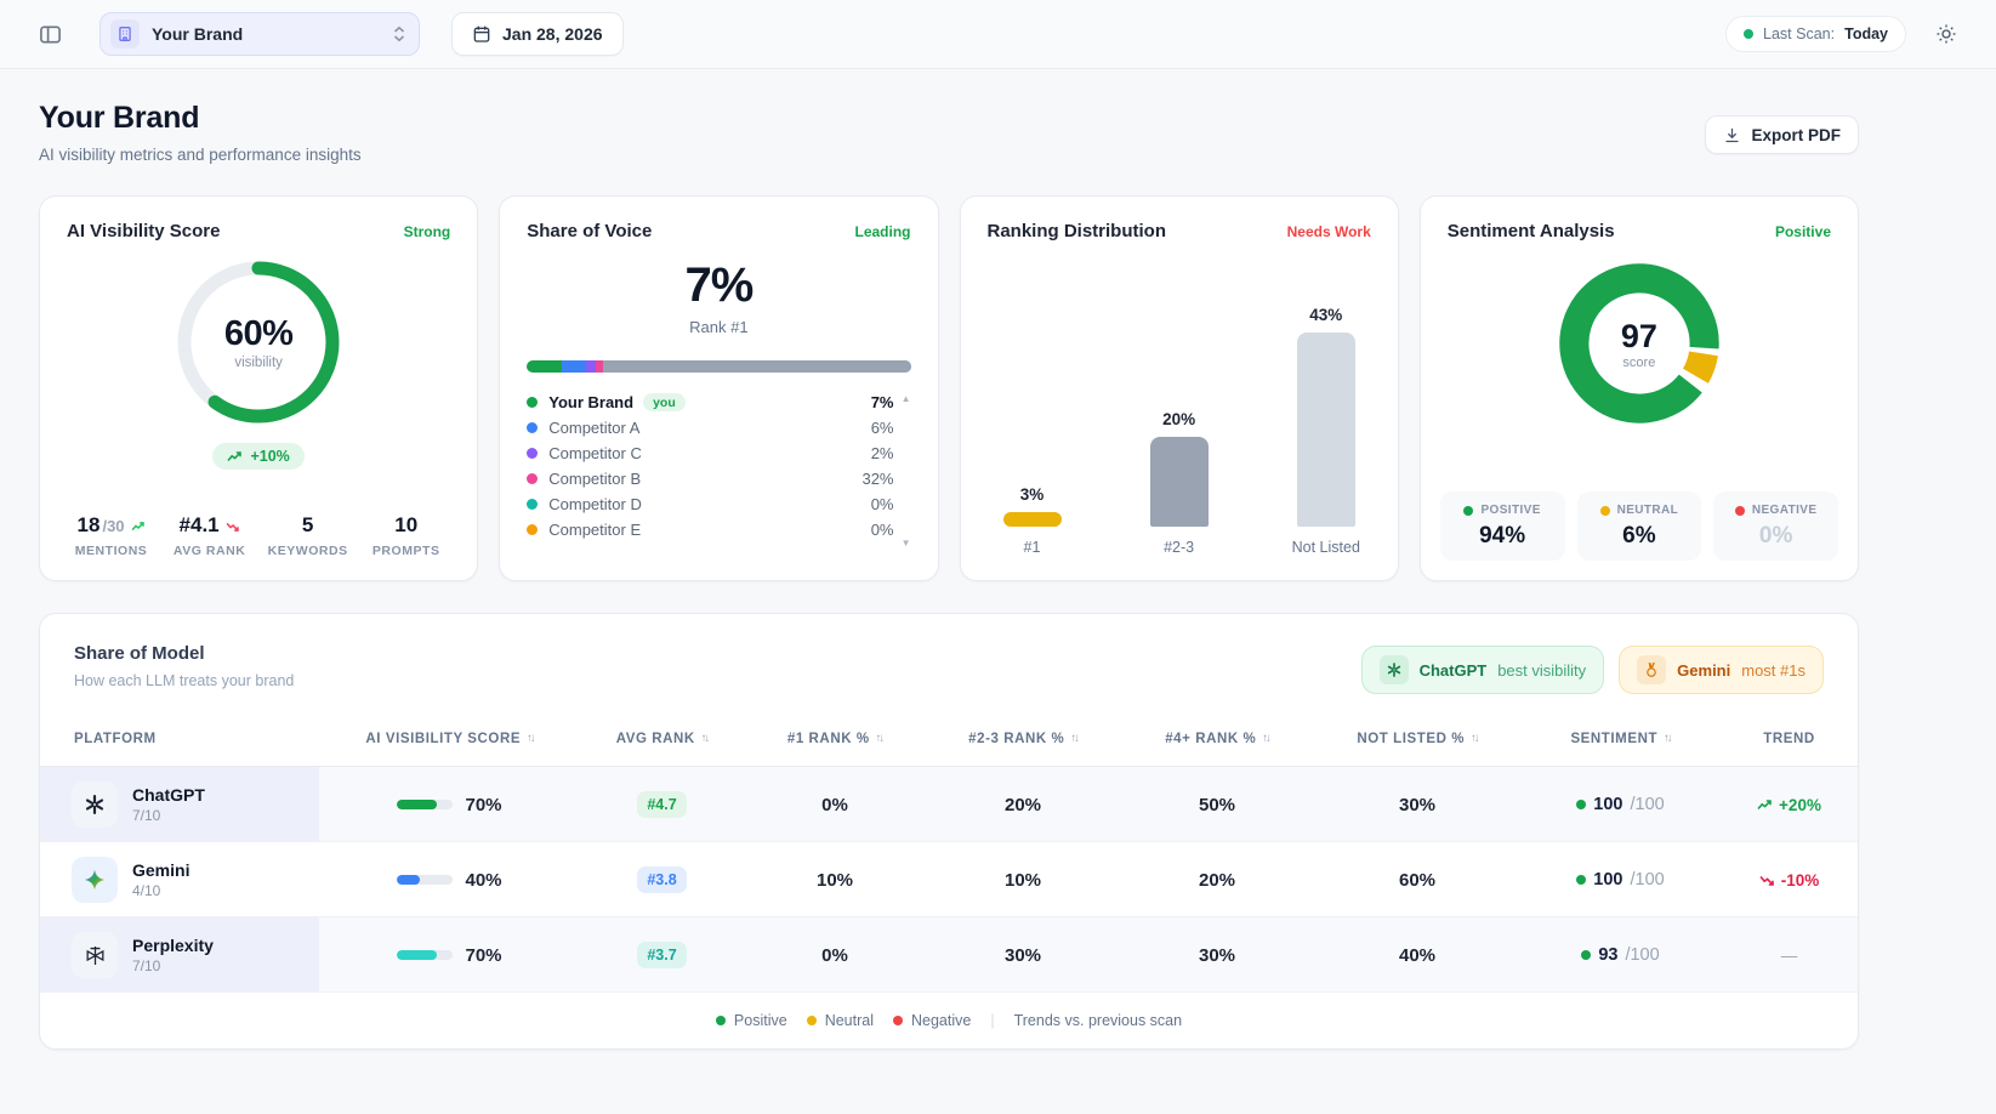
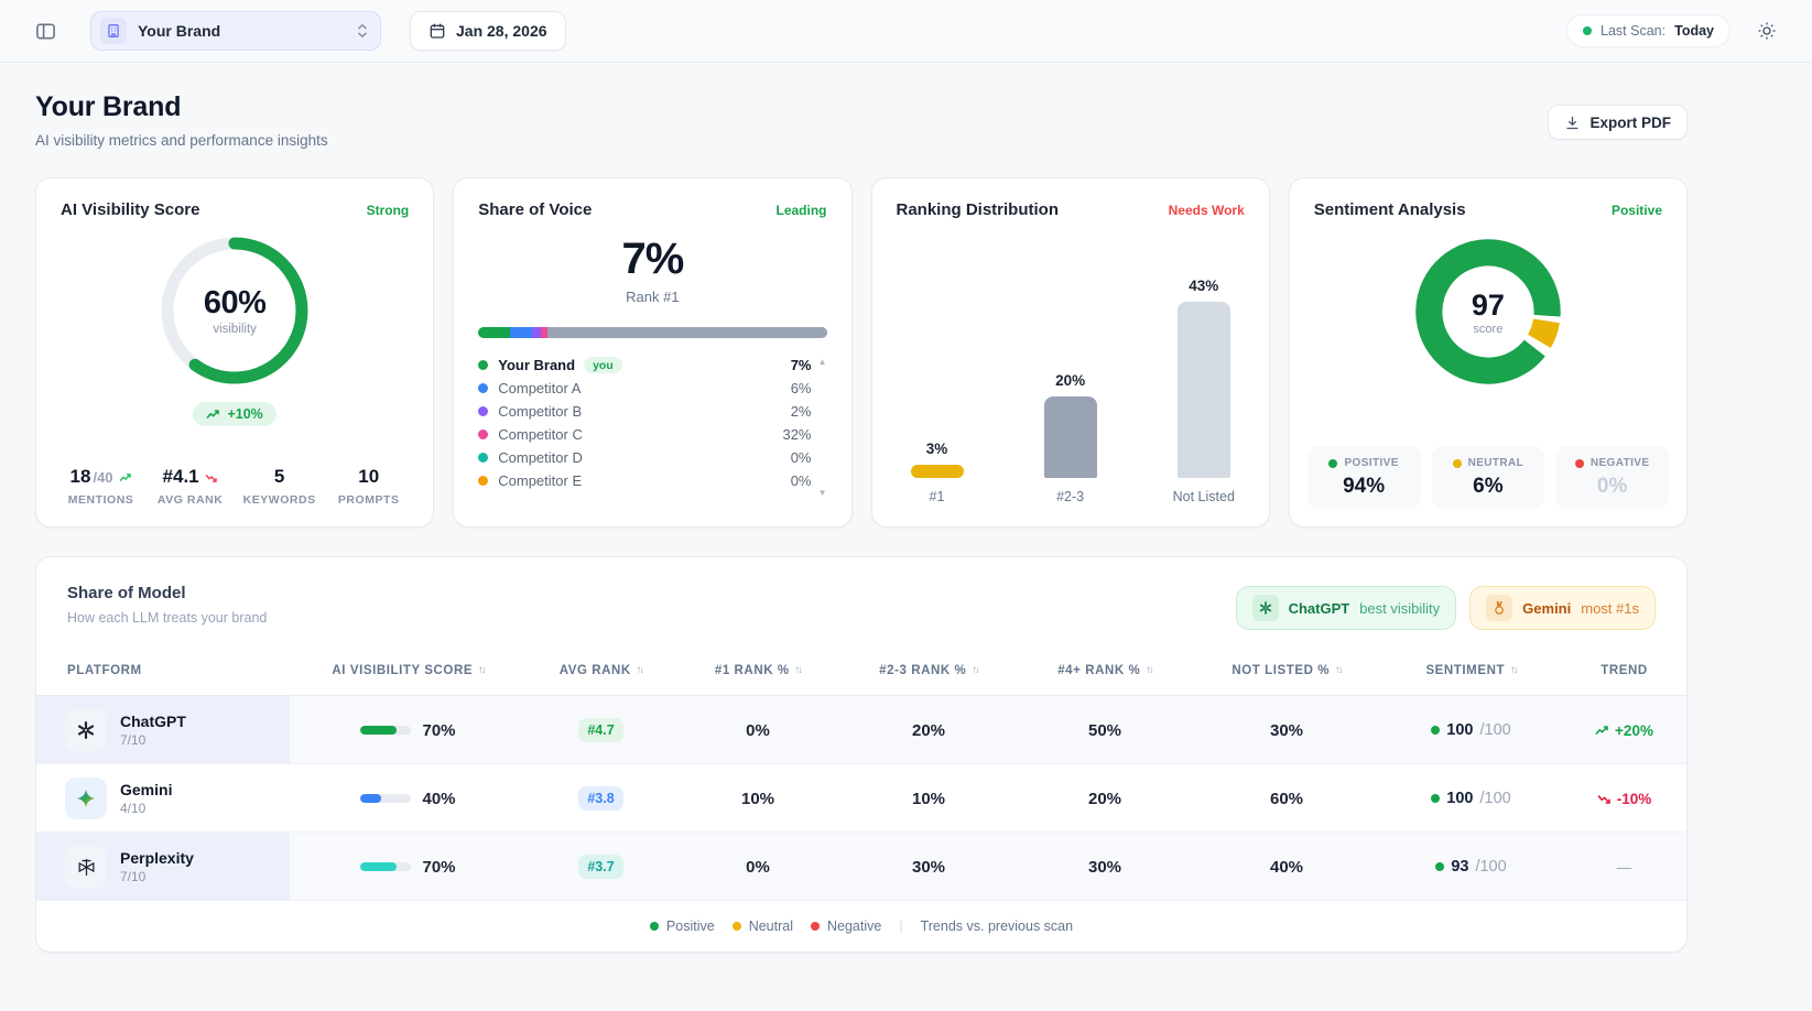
  Your Brand
  Jan 28, 2026
  Last Scan:
  Today
  Your Brand
  AI visibility metrics and performance insights
  Export PDF
  AI Visibility Score
  Strong
  60%
  visibility
  +10%
  18
- /30
+ /40
  MENTIONS
  #4.1
  AVG RANK
  5
  KEYWORDS
  10
  PROMPTS
  Share of Voice
  Leading
  7%
  Rank #1
  ▲
  ▼
  Your Brand
  you
  7%
  Competitor A
  6%
- Competitor C
+ Competitor B
  2%
- Competitor B
+ Competitor C
  32%
  Competitor D
  0%
  Competitor E
  0%
  Ranking Distribution
  Needs Work
  3%
  #1
  20%
  #2-3
  43%
  Not Listed
  Sentiment Analysis
  Positive
  97
  score
  POSITIVE
  94%
  NEUTRAL
  6%
  NEGATIVE
  0%
  Share of Model
  How each LLM treats your brand
  ChatGPT
  best visibility
  Gemini
  most #1s
  PLATFORM
  AI VISIBILITY SCORE
  ↑↓
  AVG RANK
  ↑↓
  #1 RANK %
  ↑↓
  #2-3 RANK %
  ↑↓
  #4+ RANK %
  ↑↓
  NOT LISTED %
  ↑↓
  SENTIMENT
  ↑↓
  TREND
  ChatGPT
  7/10
  70%
  #4.7
  0%
  20%
  50%
  30%
  100
  /100
  +20%
  Gemini
  4/10
  40%
  #3.8
  10%
  10%
  20%
  60%
  100
  /100
  -10%
  Perplexity
  7/10
  70%
  #3.7
  0%
  30%
  30%
  40%
  93
  /100
  —
  Positive
  Neutral
  Negative
  Trends vs. previous scan
